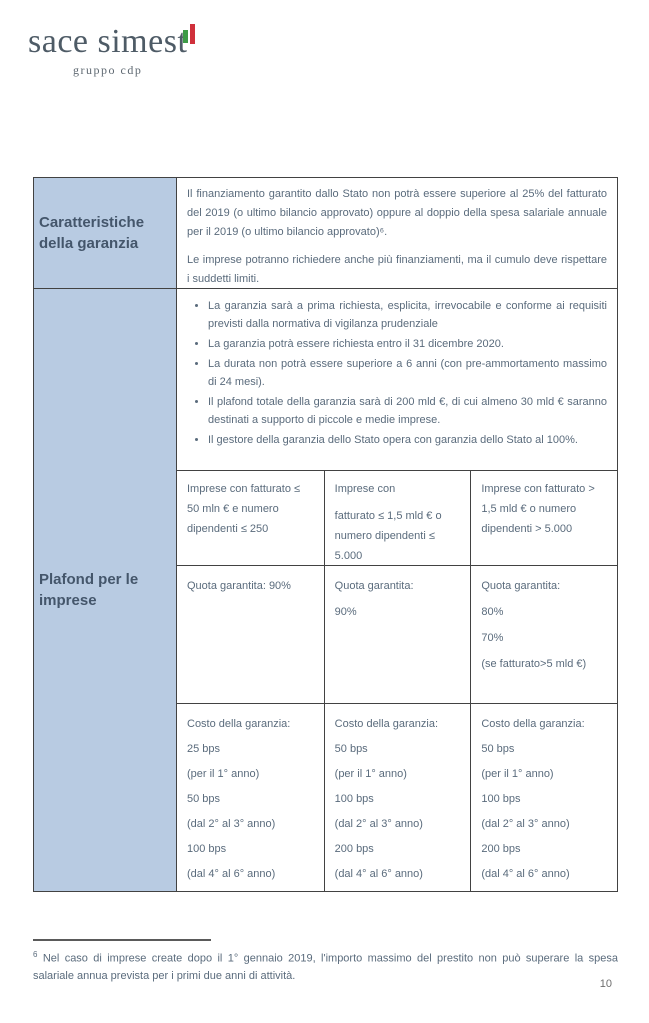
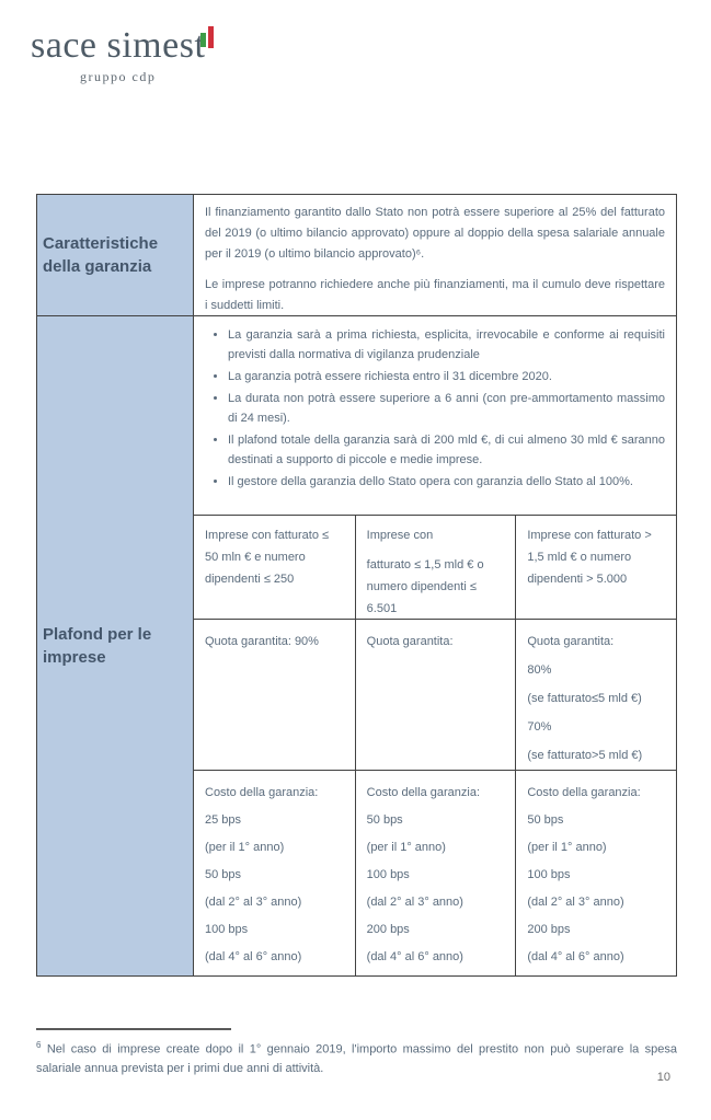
  sace simes
  gruppo cdp
  Caratteristiche della garanzia
  Il finanziamento garantito dallo Stato non potrà essere superiore al 25% del fatturato del 2019 (o ultimo bilancio approvato) oppure al doppio della spesa salariale annuale per il 2019 (o ultimo bilancio approvato)⁶.
  Le imprese potranno richiedere anche più finanziamenti, ma il cumulo deve rispettare i suddetti limiti.
  Plafond per le imprese
  La garanzia sarà a prima richiesta, esplicita, irrevocabile e conforme ai requisiti previsti dalla normativa di vigilanza prudenziale
  La garanzia potrà essere richiesta entro il 31 dicembre 2020.
  La durata non potrà essere superiore a 6 anni (con pre-ammortamento massimo di 24 mesi).
  Il plafond totale della garanzia sarà di 200 mld €, di cui almeno 30 mld € saranno destinati a supporto di piccole e medie imprese.
  Il gestore della garanzia dello Stato opera con garanzia dello Stato al 100%.
  Imprese con fatturato ≤ 50 mln € e numero dipendenti ≤ 250
  Imprese con
- fatturato ≤ 1,5 mld € o numero dipendenti ≤ 5.000
+ fatturato ≤ 1,5 mld € o numero dipendenti ≤ 6.501
  Imprese con fatturato > 1,5 mld € o numero dipendenti > 5.000
  Quota garantita: 90%
  Quota garantita:
- 90%
  Quota garantita:
  80%
+ (se fatturato≤5 mld €)
  70%
  (se fatturato>5 mld €)
  Costo della garanzia:
  25 bps
  (per il 1° anno)
  50 bps
  (dal 2° al 3° anno)
  100 bps
  (dal 4° al 6° anno)
  Costo della garanzia:
  50 bps
  (per il 1° anno)
  100 bps
  (dal 2° al 3° anno)
  200 bps
  (dal 4° al 6° anno)
  Costo della garanzia:
  50 bps
  (per il 1° anno)
  100 bps
  (dal 2° al 3° anno)
  200 bps
  (dal 4° al 6° anno)
  6 Nel caso di imprese create dopo il 1° gennaio 2019, l'importo massimo del prestito non può superare la spesa salariale annua prevista per i primi due anni di attività.
  10
